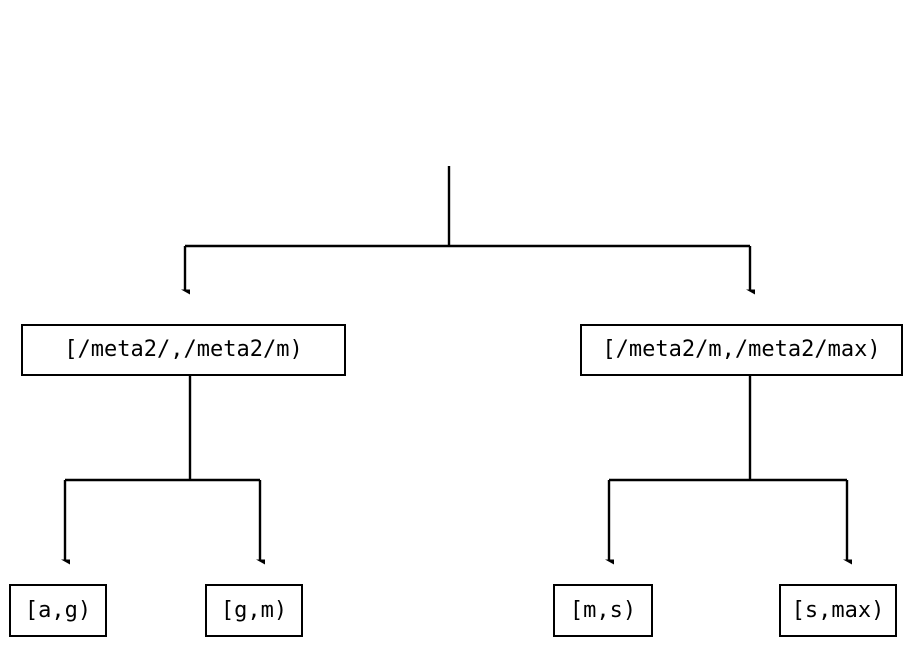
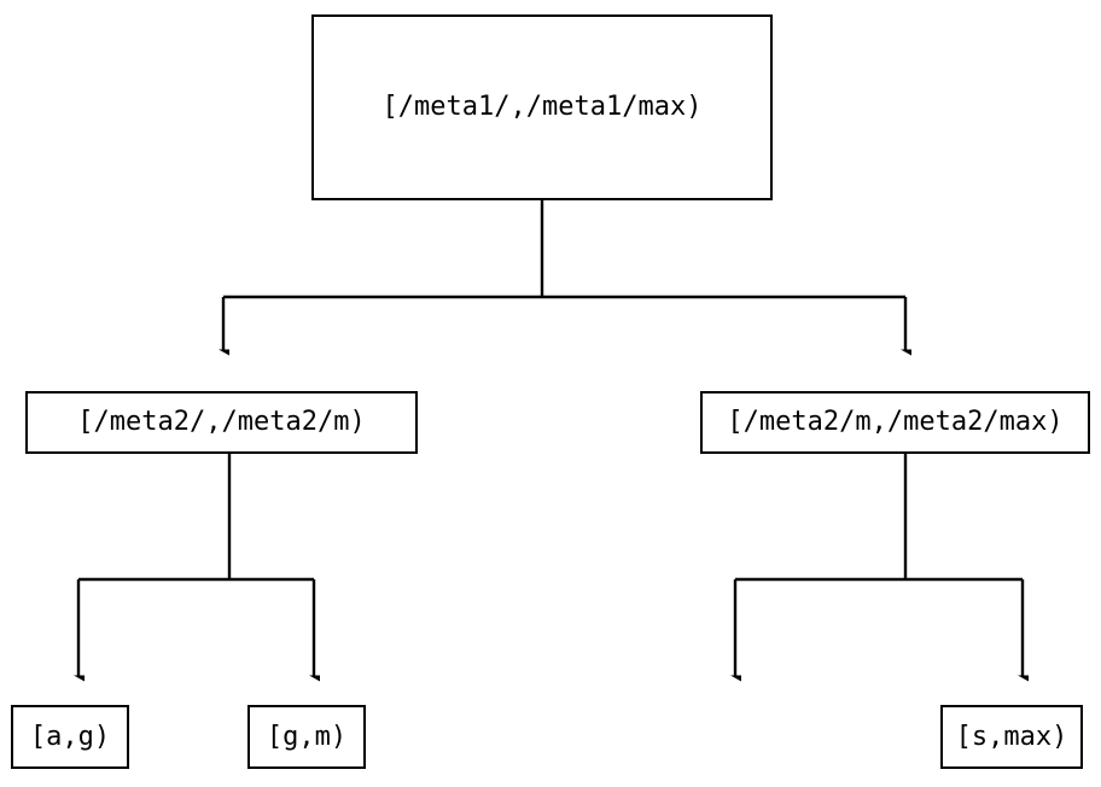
+ [/meta1/,/meta1/max)
  [/meta2/,/meta2/m)
  [/meta2/m,/meta2/max)
  [a,g)
  [g,m)
- [m,s)
  [s,max)
